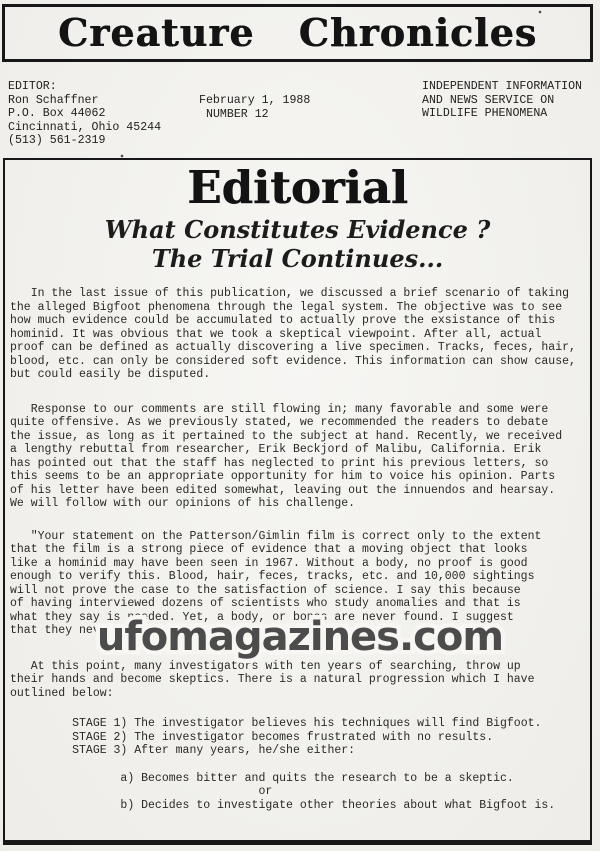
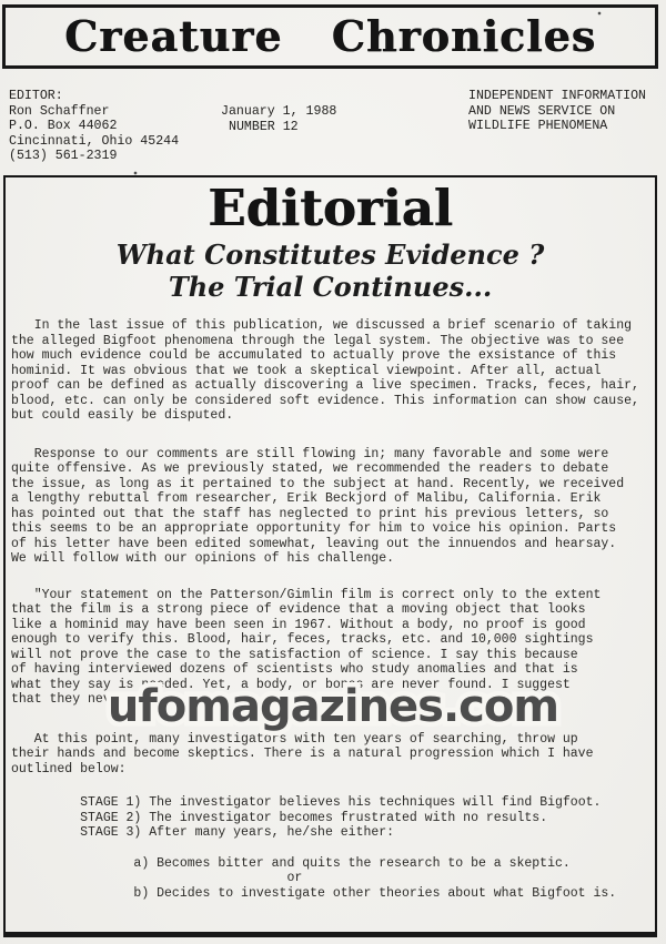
  Creature Chronicles
  EDITOR:
  Ron Schaffner
  P.O. Box 44062
  Cincinnati, Ohio 45244
  (513) 561-2319
- February 1, 1988
+ January 1, 1988
  NUMBER 12
  INDEPENDENT INFORMATION
  AND NEWS SERVICE ON
  WILDLIFE PHENOMENA
  Editorial
  What Constitutes Evidence ?
  The Trial Continues...
  In the last issue of this publication, we discussed a brief scenario of taking
  the alleged Bigfoot phenomena through the legal system. The objective was to see
  how much evidence could be accumulated to actually prove the exsistance of this
  hominid. It was obvious that we took a skeptical viewpoint. After all, actual
  proof can be defined as actually discovering a live specimen. Tracks, feces, hair,
  blood, etc. can only be considered soft evidence. This information can show cause,
  but could easily be disputed.
  Response to our comments are still flowing in; many favorable and some were
  quite offensive. As we previously stated, we recommended the readers to debate
  the issue, as long as it pertained to the subject at hand. Recently, we received
  a lengthy rebuttal from researcher, Erik Beckjord of Malibu, California. Erik
  has pointed out that the staff has neglected to print his previous letters, so
  this seems to be an appropriate opportunity for him to voice his opinion. Parts
  of his letter have been edited somewhat, leaving out the innuendos and hearsay.
  We will follow with our opinions of his challenge.
  "Your statement on the Patterson/Gimlin film is correct only to the extent
  that the film is a strong piece of evidence that a moving object that looks
  like a hominid may have been seen in 1967. Without a body, no proof is good
  enough to verify this. Blood, hair, feces, tracks, etc. and 10,000 sightings
  will not prove the case to the satisfaction of science. I say this because
  of having interviewed dozens of scientists who study anomalies and that is
  what they say is needed. Yet, a body, or bones are never found. I suggest
  that they never will
  At this point, many investigators with ten years of searching, throw up
  their hands and become skeptics. There is a natural progression which I have
  outlined below:
  STAGE 1) The investigator believes his techniques will find Bigfoot.
  STAGE 2) The investigator becomes frustrated with no results.
  STAGE 3) After many years, he/she either:
  a) Becomes bitter and quits the research to be a skeptic.
  or
  b) Decides to investigate other theories about what Bigfoot is.
  ufomagazines.com
